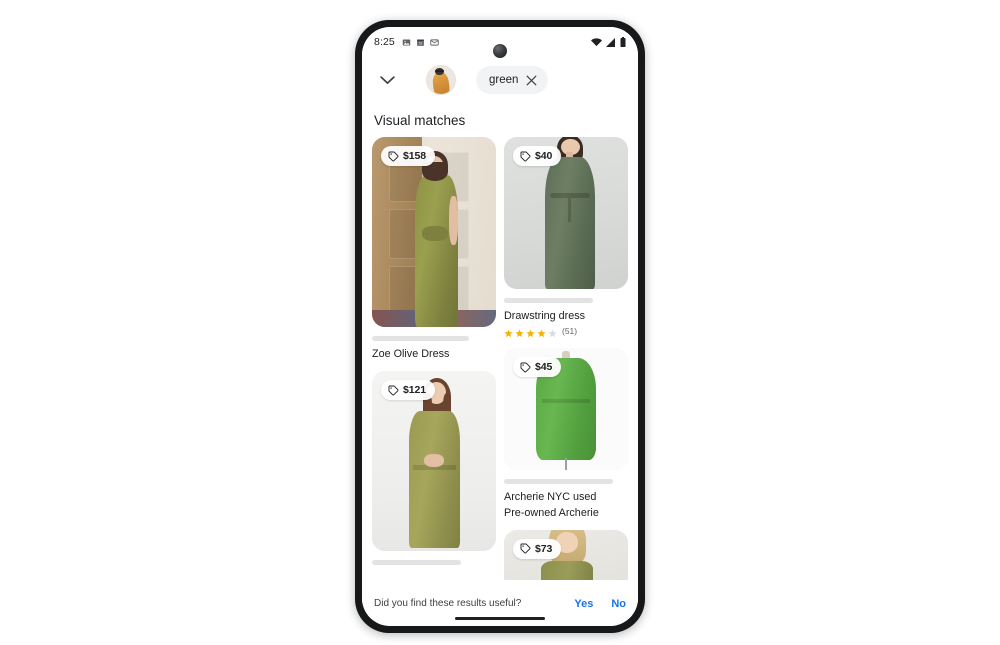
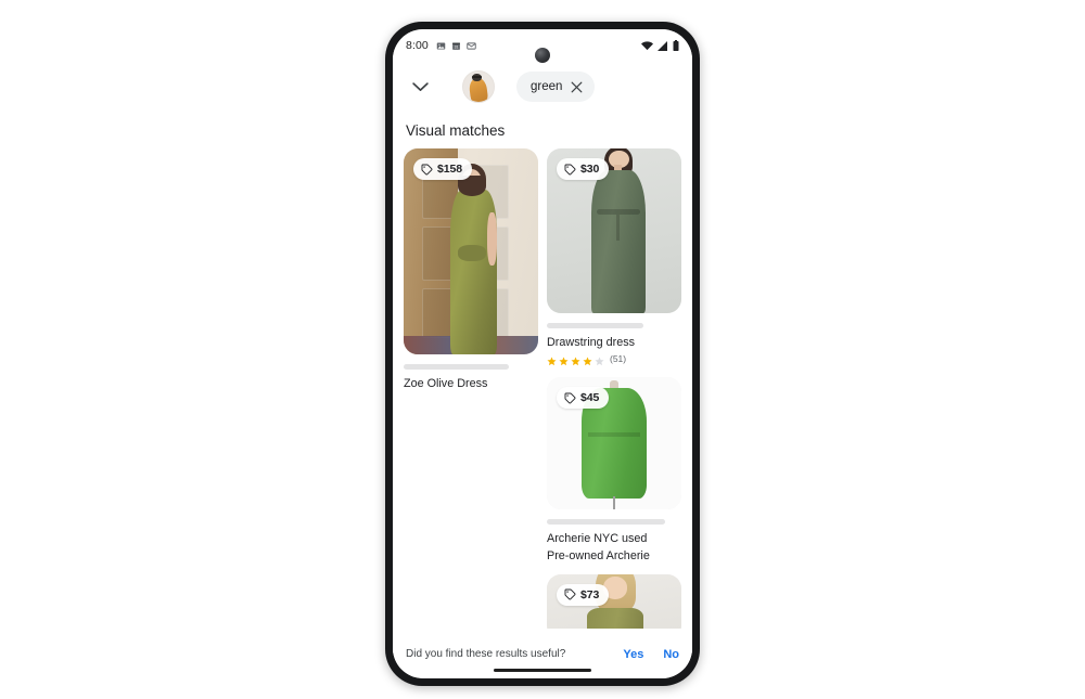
- 8:25
+ 8:00
  green
  Visual matches
  $158
  Zoe Olive Dress
- $121
- $40
+ $30
  Drawstring dress
  (51)
  $45
  Archerie NYC used
  Pre-owned Archerie
  $73
  Did you find these results useful?
  Yes
  No
